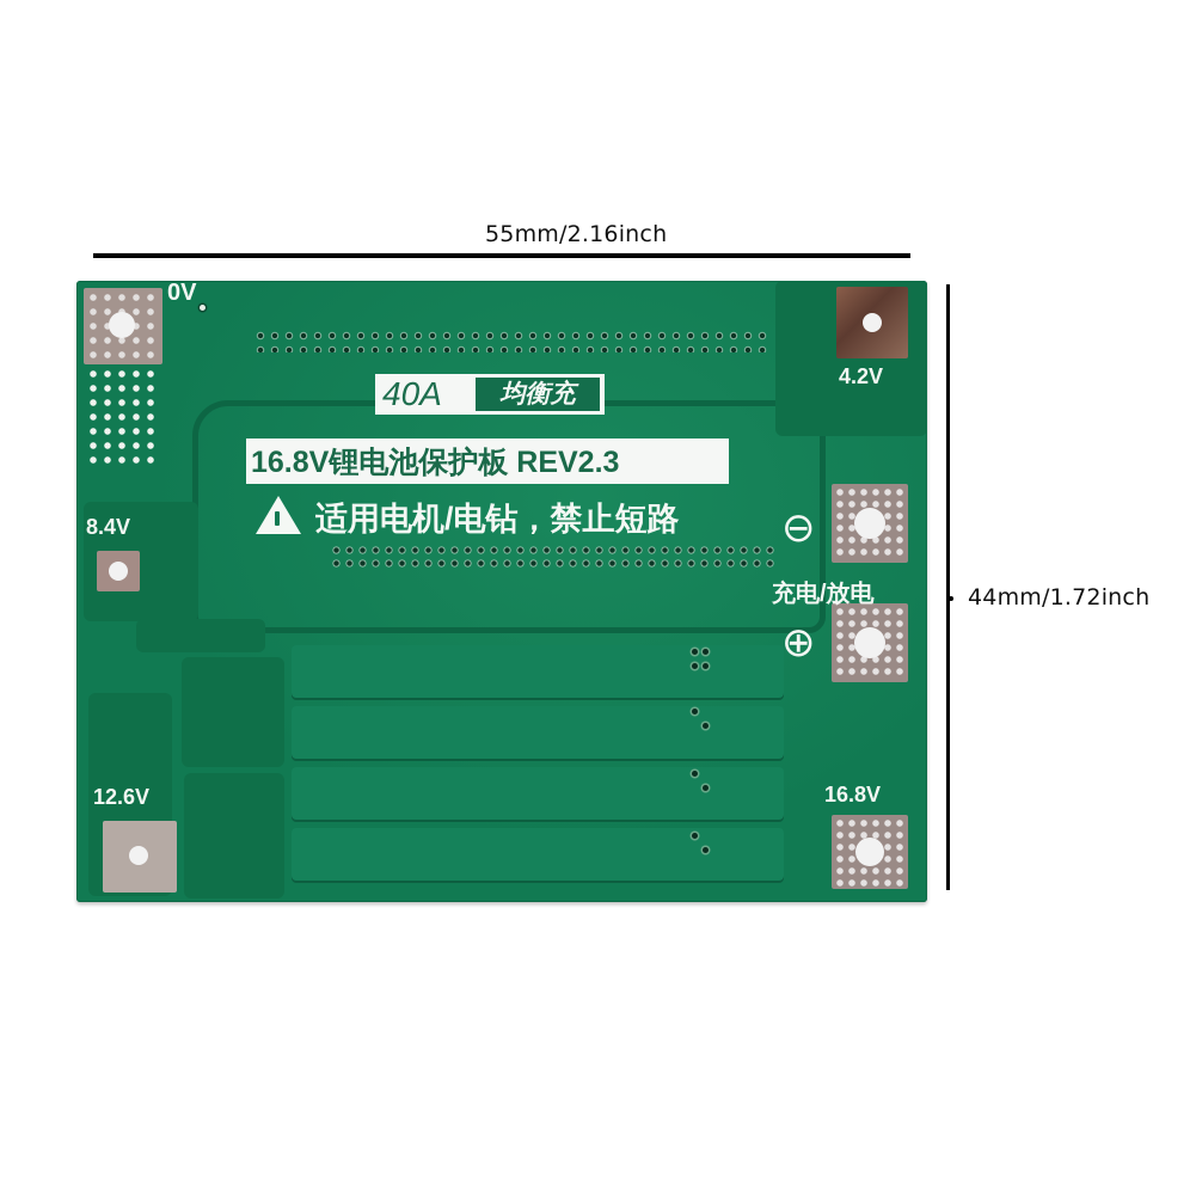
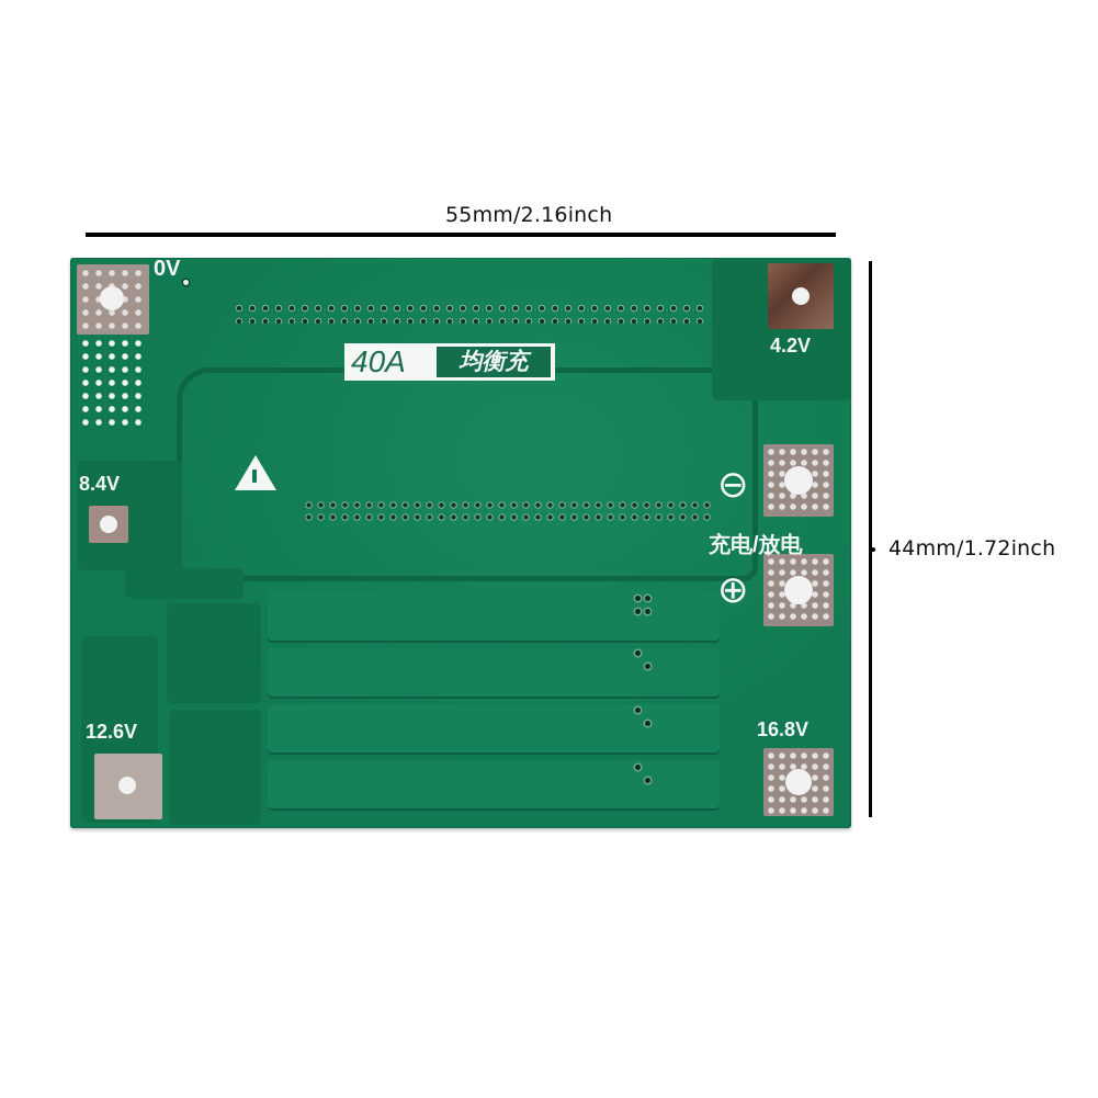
  55mm/2.16inch
  44mm/1.72inch
  0V
  4.2V
  8.4V
  12.6V
  16.8V
  ⊖
  ⊕
  充电/放电
  40A
  均衡充
- 16.8V锂电池保护板 REV2.3
- 适用电机/电钻，禁止短路
